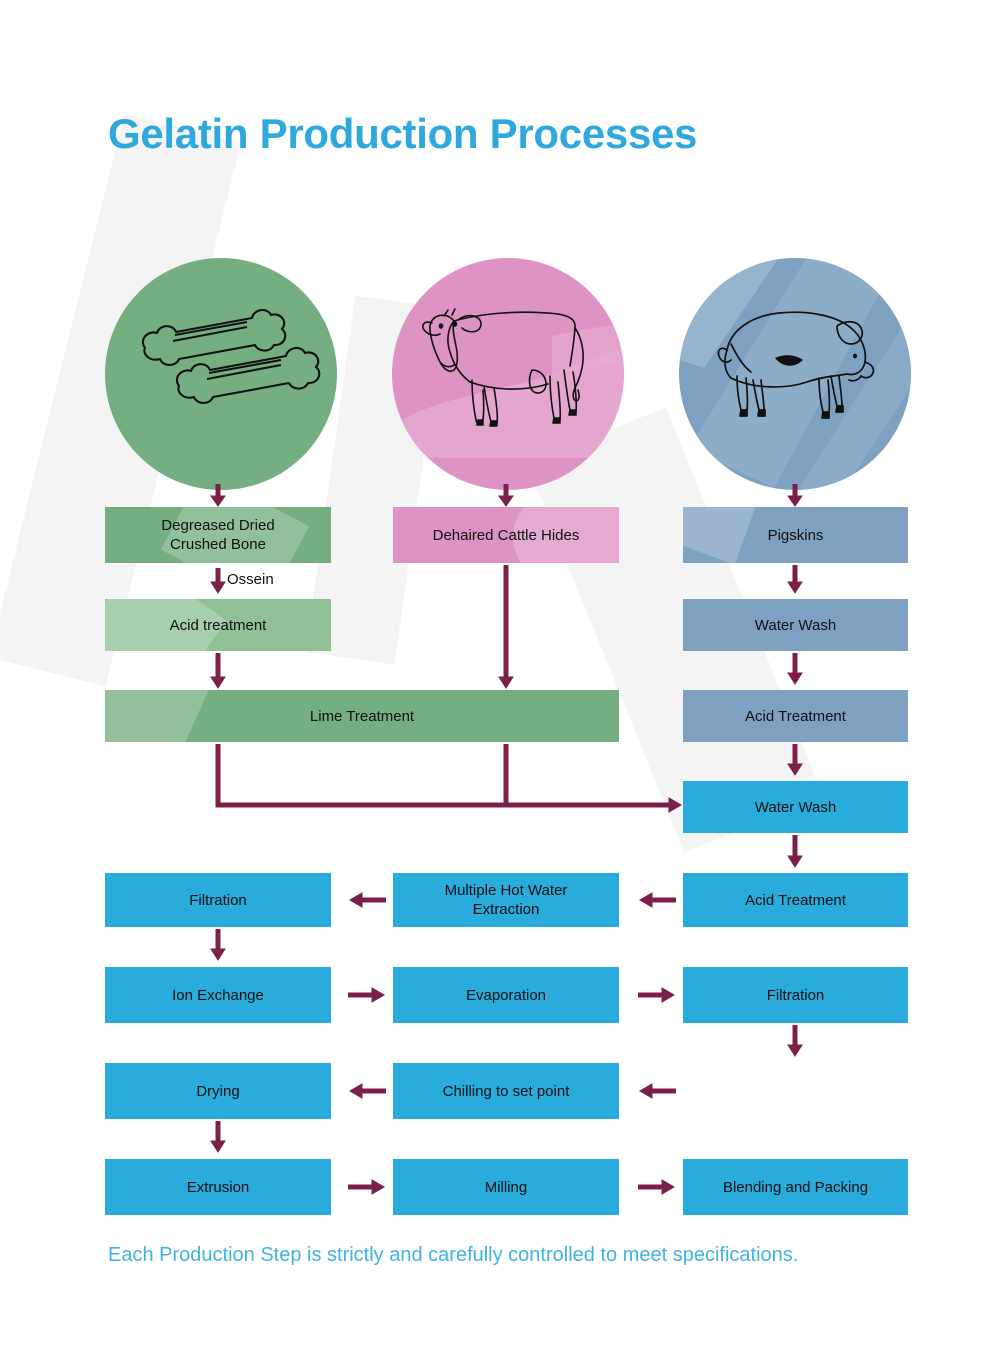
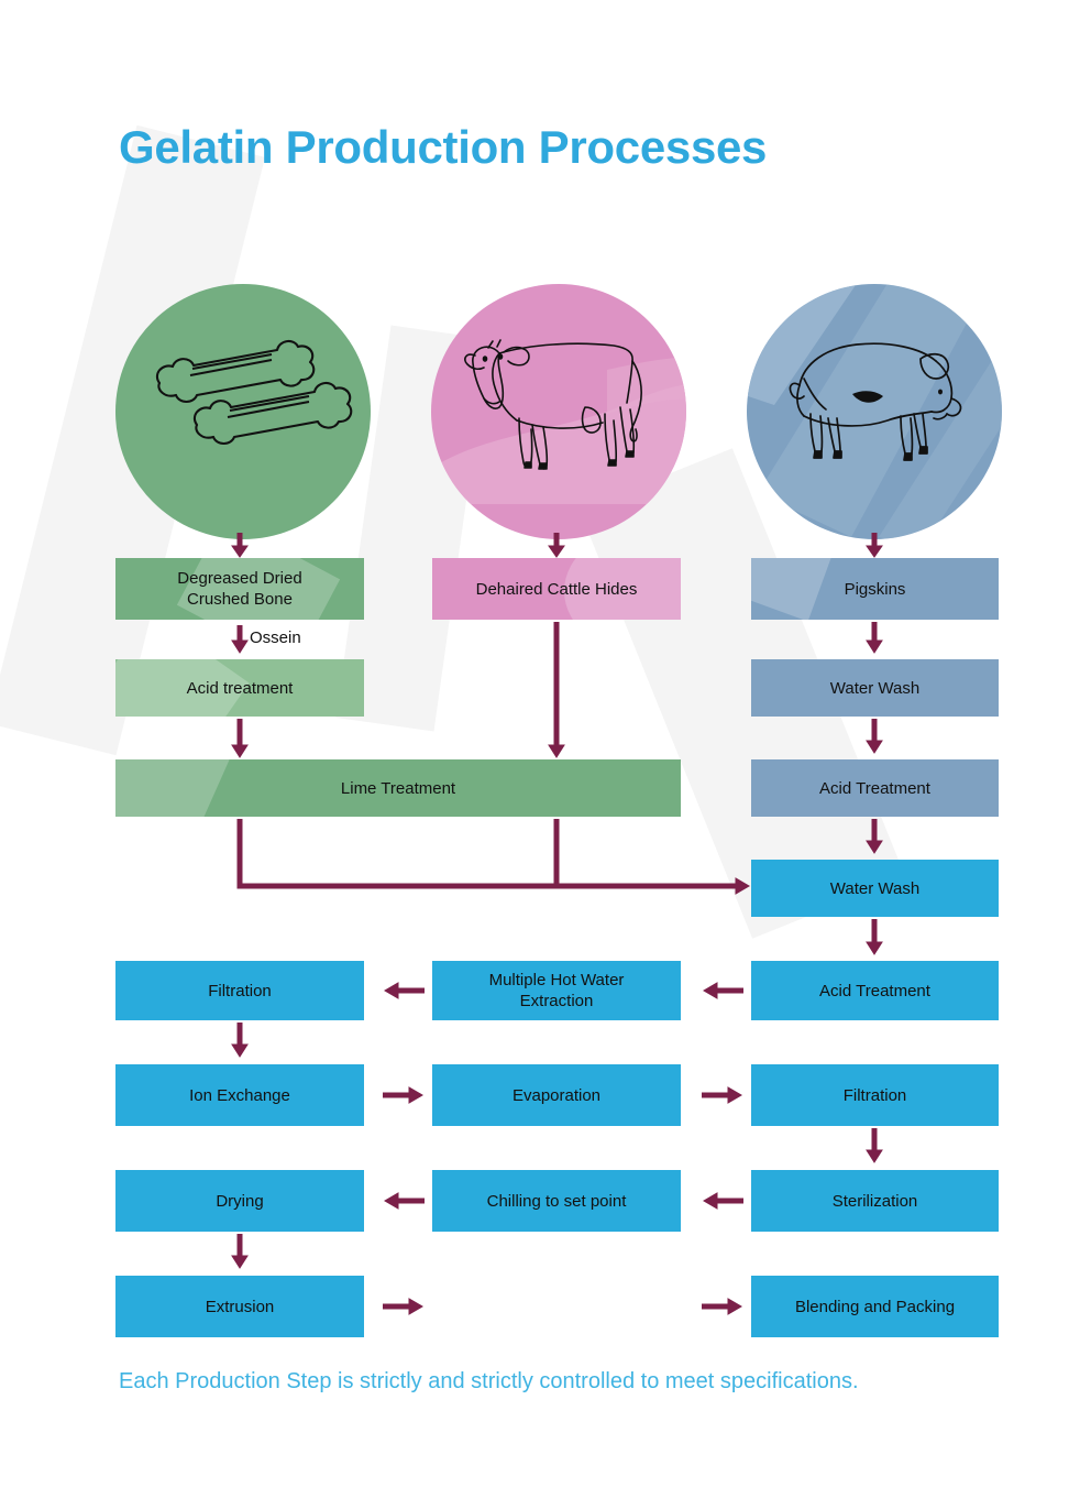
  Gelatin Production Processes
  Degreased Dried
  Crushed Bone
  Ossein
  Acid treatment
  Dehaired Cattle Hides
  Pigskins
  Water Wash
  Acid Treatment
  Lime Treatment
  Water Wash
  Filtration
  Multiple Hot Water
  Extraction
  Acid Treatment
  Ion Exchange
  Evaporation
  Filtration
  Drying
  Chilling to set point
+ Sterilization
  Extrusion
- Milling
  Blending and Packing
- Each Production Step is strictly and carefully controlled to meet specifications.
+ Each Production Step is strictly and strictly controlled to meet specifications.
